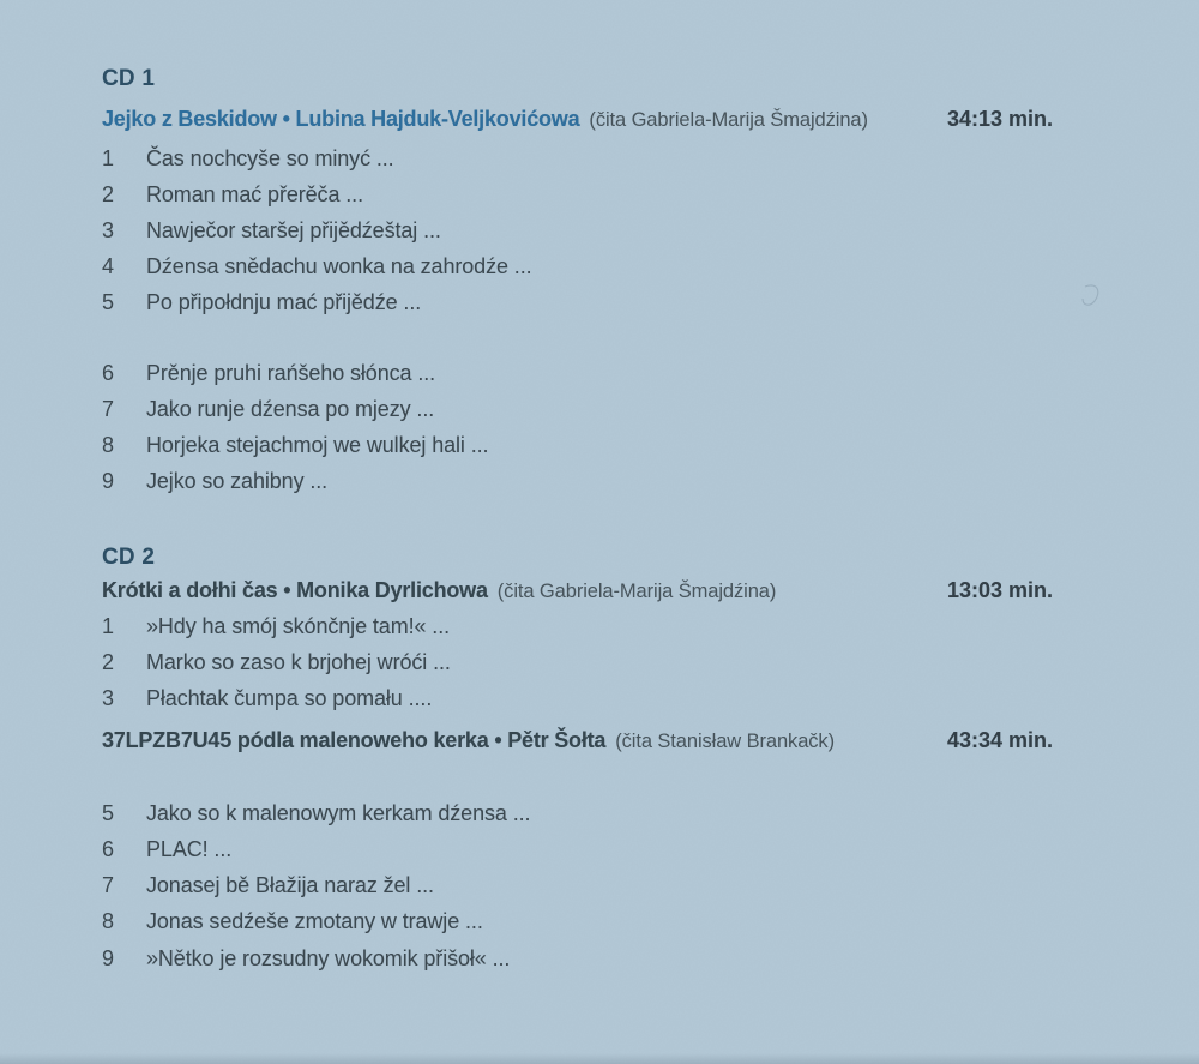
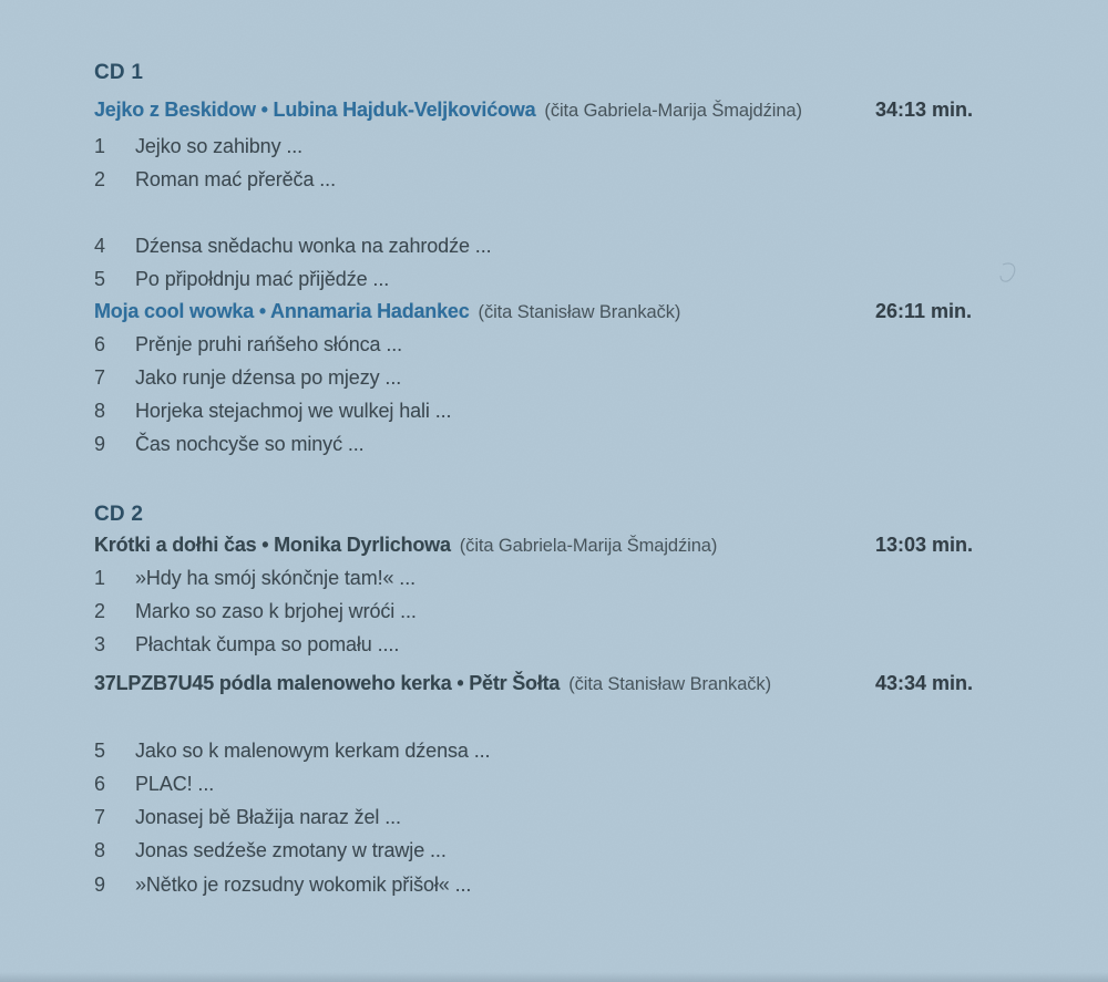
  CD 1
  Jejko z Beskidow • Lubina Hajduk-Veljkovićowa (čita Gabriela-Marija Šmajdźina)
  34:13 min.
- 1 Čas nochcyše so minyć ...
+ 1 Jejko so zahibny ...
  2 Roman mać přerěča ...
- 3 Nawječor staršej přijědźeštaj ...
  4 Dźensa snědachu wonka na zahrodźe ...
  5 Po připołdnju mać přijědźe ...
+ Moja cool wowka • Annamaria Hadankec (čita Stanisław Brankačk)
+ 26:11 min.
  6 Prěnje pruhi rańšeho słónca ...
  7 Jako runje dźensa po mjezy ...
  8 Horjeka stejachmoj we wulkej hali ...
- 9 Jejko so zahibny ...
+ 9 Čas nochcyše so minyć ...
  CD 2
  Krótki a dołhi čas • Monika Dyrlichowa (čita Gabriela-Marija Šmajdźina)
  13:03 min.
  1 »Hdy ha smój skónčnje tam!« ...
  2 Marko so zaso k brjohej wróći ...
  3 Płachtak čumpa so pomału ....
  37LPZB7U45 pódla malenoweho kerka • Pětr Šołta (čita Stanisław Brankačk)
  43:34 min.
  5 Jako so k malenowym kerkam dźensa ...
  6 PLAC! ...
  7 Jonasej bě Błažija naraz žel ...
  8 Jonas sedźeše zmotany w trawje ...
  9 »Nětko je rozsudny wokomik přišoł« ...
